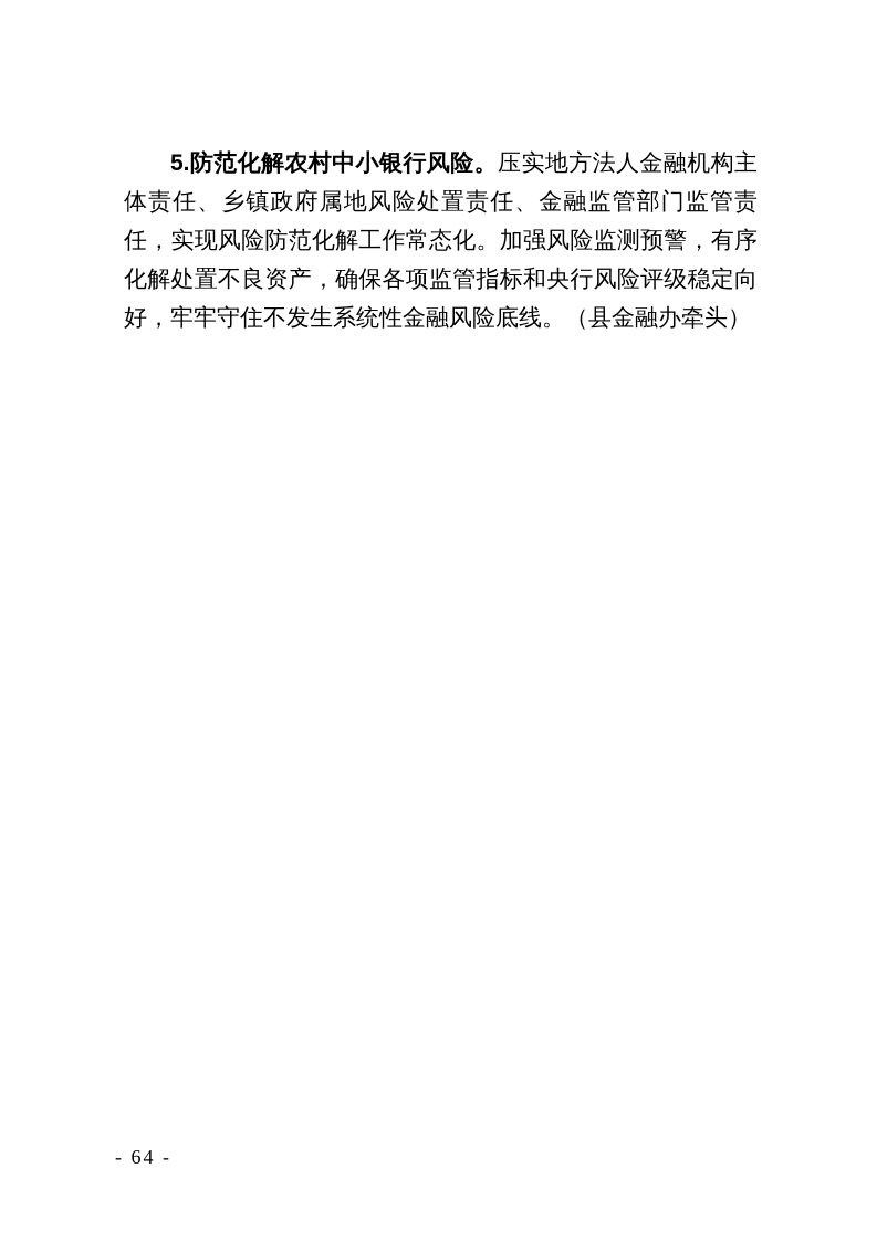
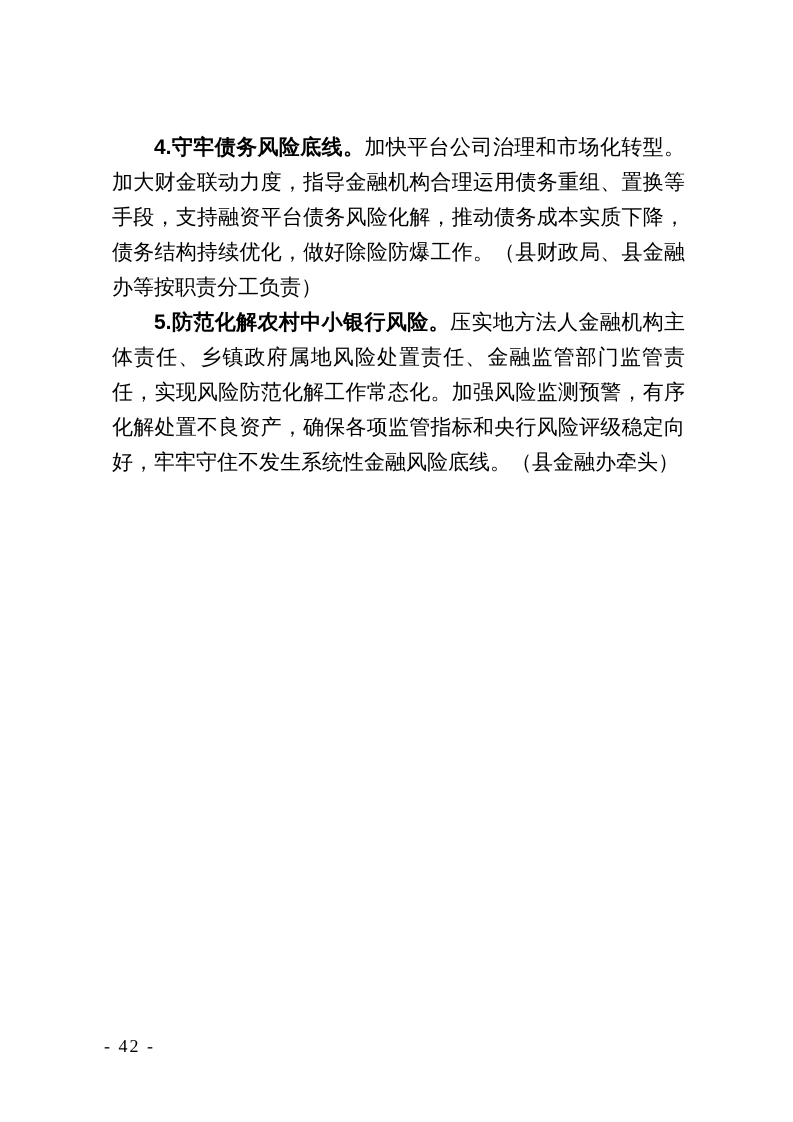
+ 4.守牢债务风险底线。加快平台公司治理和市场化转型。加大财金联动力度，指导金融机构合理运用债务重组、置换等手段，支持融资平台债务风险化解，推动债务成本实质下降，债务结构持续优化，做好除险防爆工作。（县财政局、县金融办等按职责分工负责）
  5.防范化解农村中小银行风险。压实地方法人金融机构主体责任、乡镇政府属地风险处置责任、金融监管部门监管责任，实现风险防范化解工作常态化。加强风险监测预警，有序化解处置不良资产，确保各项监管指标和央行风险评级稳定向好，牢牢守住不发生系统性金融风险底线。（县金融办牵头）
- - 64 -
+ - 42 -
